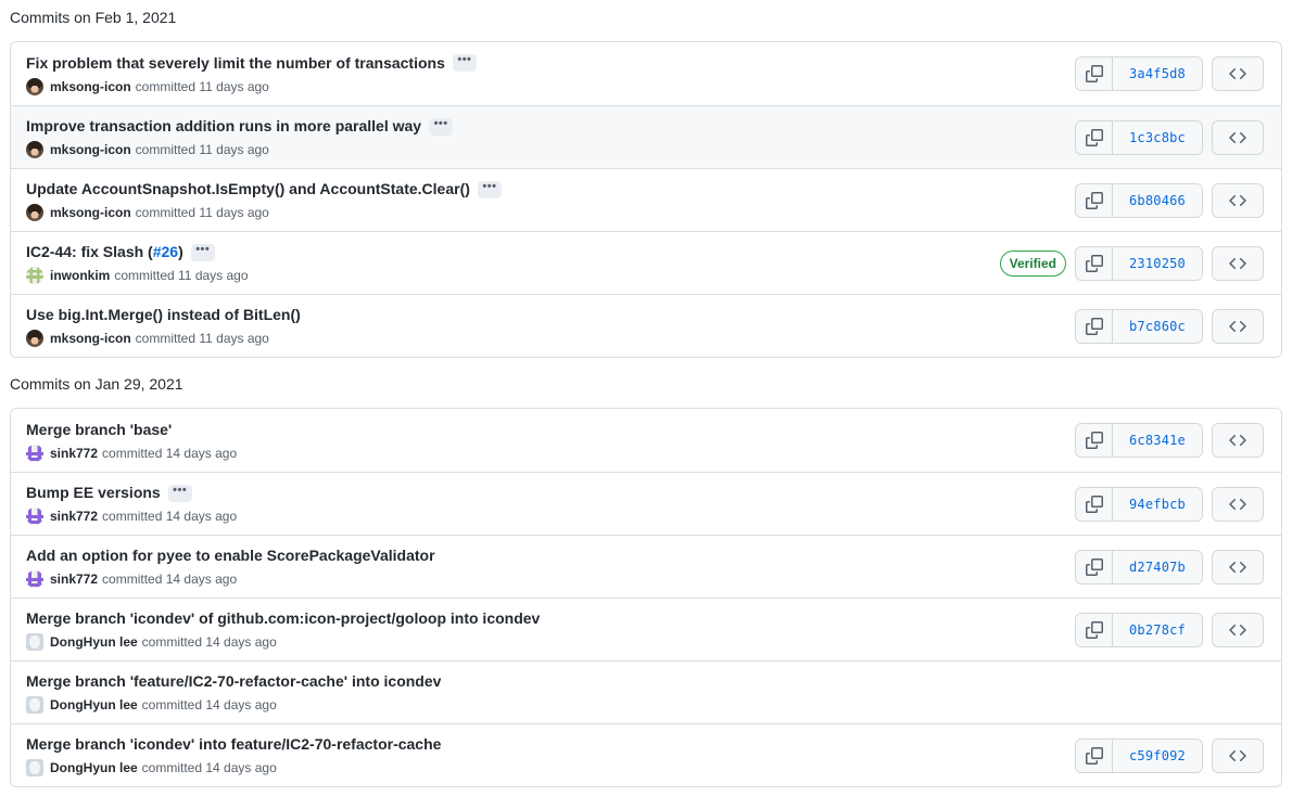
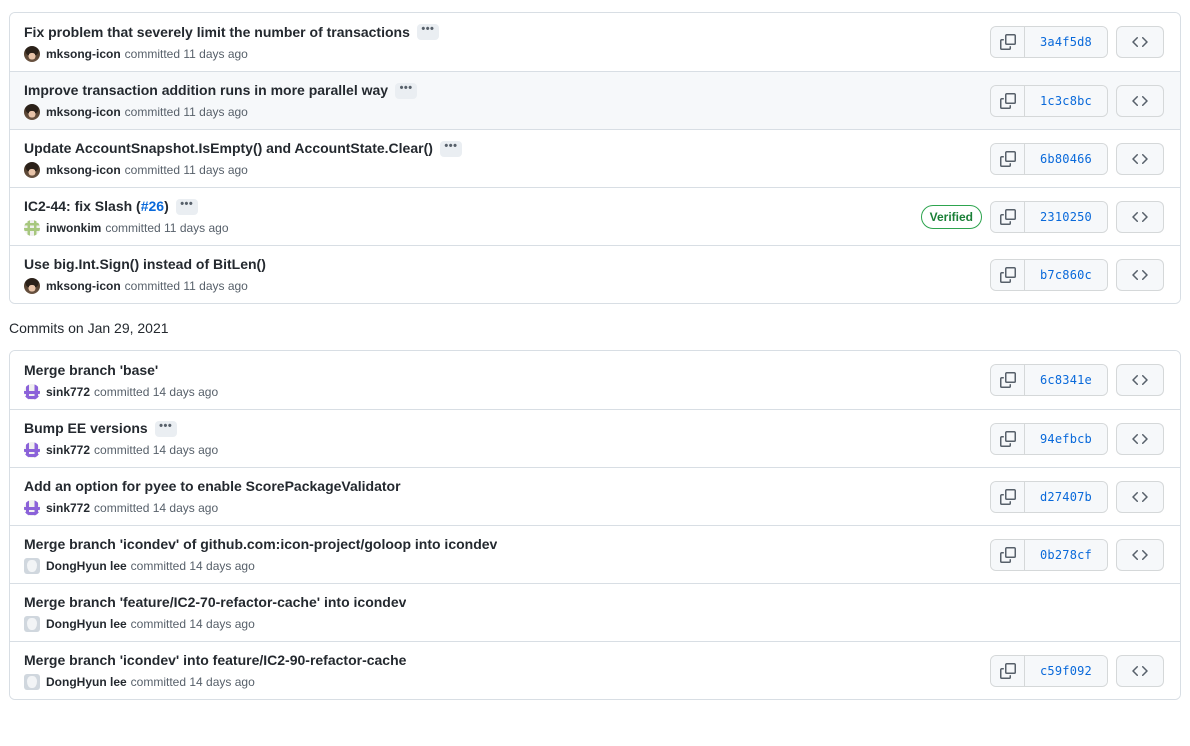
- Commits on Feb 1, 2021
  Fix problem that severely limit the number of transactions
  •••
  mksong-icon
  committed 11 days ago
  3a4f5d8
  Improve transaction addition runs in more parallel way
  •••
  mksong-icon
  committed 11 days ago
  1c3c8bc
  Update AccountSnapshot.IsEmpty() and AccountState.Clear()
  •••
  mksong-icon
  committed 11 days ago
  6b80466
  IC2-44: fix Slash (#26)
  •••
  inwonkim
  committed 11 days ago
  Verified
  2310250
- Use big.Int.Merge() instead of BitLen()
+ Use big.Int.Sign() instead of BitLen()
  mksong-icon
  committed 11 days ago
  b7c860c
  Commits on Jan 29, 2021
  Merge branch 'base'
  sink772
  committed 14 days ago
  6c8341e
  Bump EE versions
  •••
  sink772
  committed 14 days ago
  94efbcb
  Add an option for pyee to enable ScorePackageValidator
  sink772
  committed 14 days ago
  d27407b
  Merge branch 'icondev' of github.com:icon-project/goloop into icondev
  DongHyun lee
  committed 14 days ago
  0b278cf
  Merge branch 'feature/IC2-70-refactor-cache' into icondev
  DongHyun lee
  committed 14 days ago
- Merge branch 'icondev' into feature/IC2-70-refactor-cache
+ Merge branch 'icondev' into feature/IC2-90-refactor-cache
  DongHyun lee
  committed 14 days ago
  c59f092
